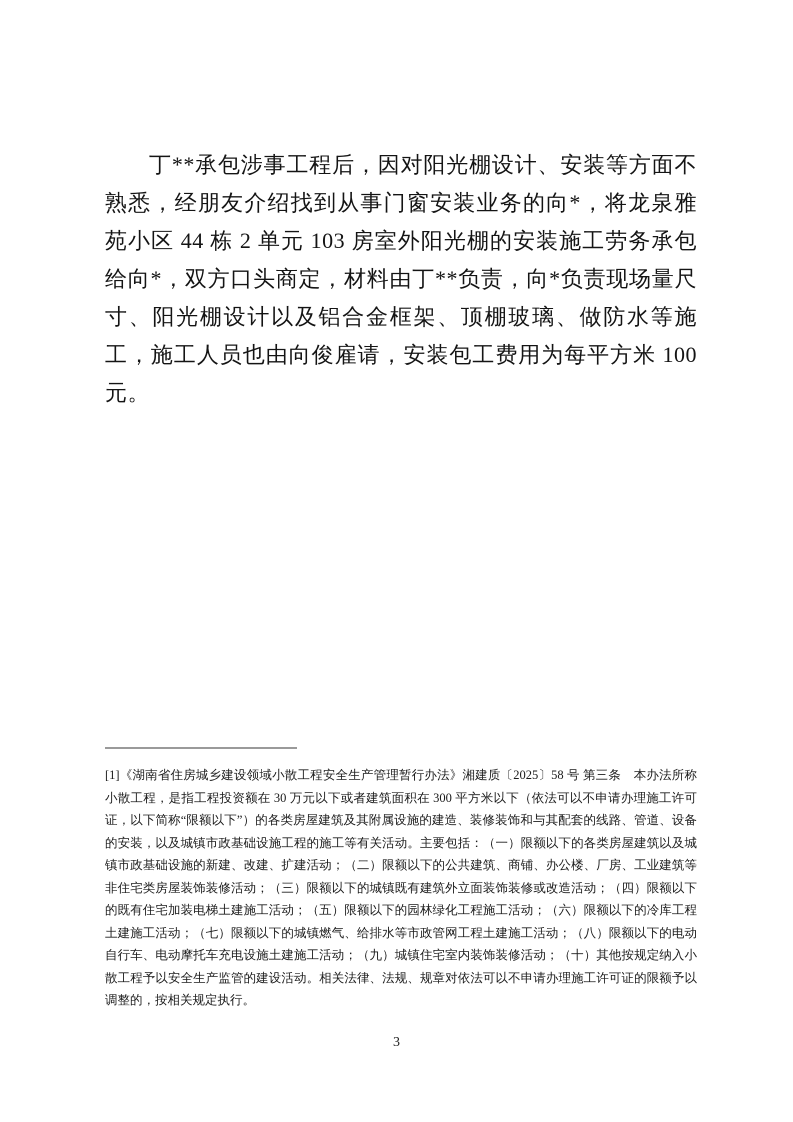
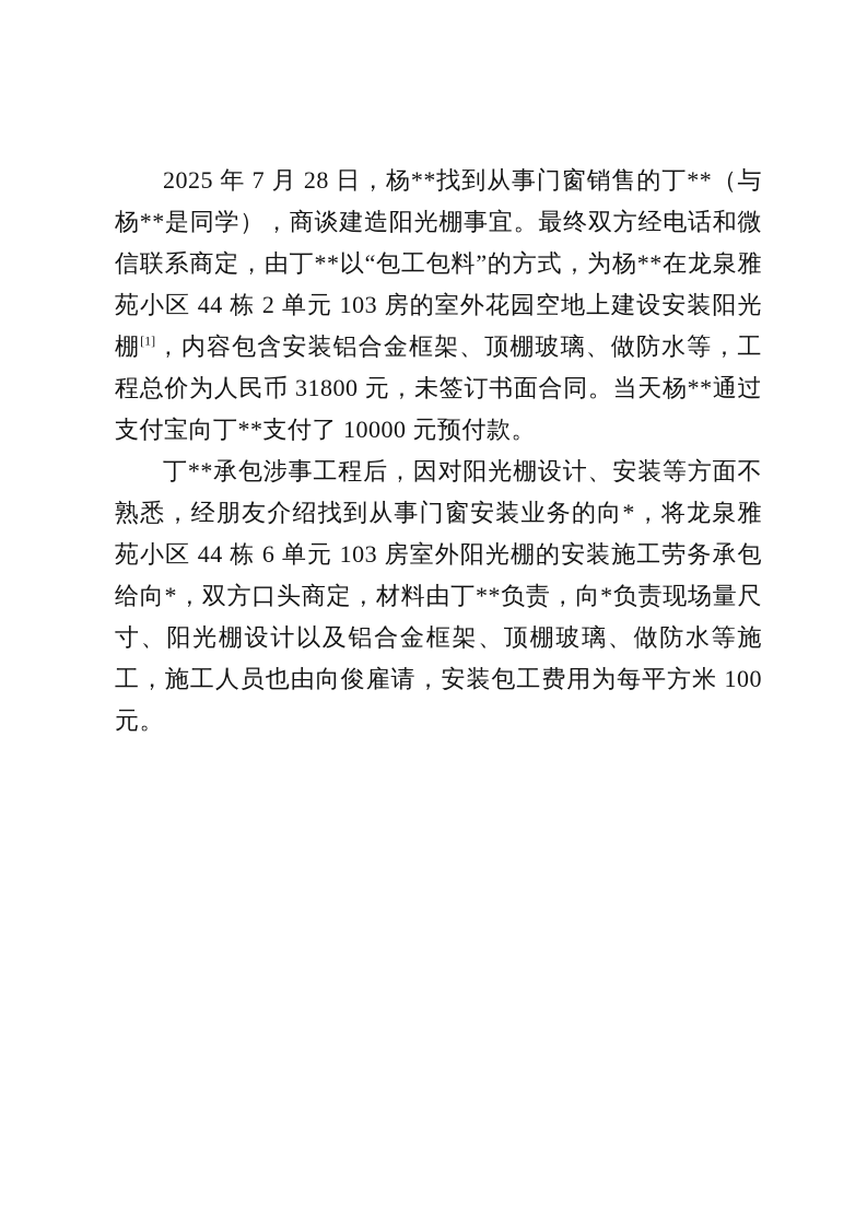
+ 2025 年 7 月 28 日，杨**找到从事门窗销售的丁**（与杨**是同学），商谈建造阳光棚事宜。最终双方经电话和微信联系商定，由丁**以“包工包料”的方式，为杨**在龙泉雅苑小区 44 栋 2 单元 103 房的室外花园空地上建设安装阳光棚[1]，内容包含安装铝合金框架、顶棚玻璃、做防水等，工程总价为人民币 31800 元，未签订书面合同。当天杨**通过支付宝向丁**支付了 10000 元预付款。
- 丁**承包涉事工程后，因对阳光棚设计、安装等方面不熟悉，经朋友介绍找到从事门窗安装业务的向*，将龙泉雅苑小区 44 栋 2 单元 103 房室外阳光棚的安装施工劳务承包给向*，双方口头商定，材料由丁**负责，向*负责现场量尺寸、阳光棚设计以及铝合金框架、顶棚玻璃、做防水等施工，施工人员也由向俊雇请，安装包工费用为每平方米 100 元。
+ 丁**承包涉事工程后，因对阳光棚设计、安装等方面不熟悉，经朋友介绍找到从事门窗安装业务的向*，将龙泉雅苑小区 44 栋 6 单元 103 房室外阳光棚的安装施工劳务承包给向*，双方口头商定，材料由丁**负责，向*负责现场量尺寸、阳光棚设计以及铝合金框架、顶棚玻璃、做防水等施工，施工人员也由向俊雇请，安装包工费用为每平方米 100 元。
- [1]《湖南省住房城乡建设领域小散工程安全生产管理暂行办法》湘建质〔2025〕58 号 第三条 本办法所称小散工程，是指工程投资额在 30 万元以下或者建筑面积在 300 平方米以下（依法可以不申请办理施工许可证，以下简称“限额以下”）的各类房屋建筑及其附属设施的建造、装修装饰和与其配套的线路、管道、设备的安装，以及城镇市政基础设施工程的施工等有关活动。主要包括：（一）限额以下的各类房屋建筑以及城镇市政基础设施的新建、改建、扩建活动；（二）限额以下的公共建筑、商铺、办公楼、厂房、工业建筑等非住宅类房屋装饰装修活动；（三）限额以下的城镇既有建筑外立面装饰装修或改造活动；（四）限额以下的既有住宅加装电梯土建施工活动；（五）限额以下的园林绿化工程施工活动；（六）限额以下的冷库工程土建施工活动；（七）限额以下的城镇燃气、给排水等市政管网工程土建施工活动；（八）限额以下的电动自行车、电动摩托车充电设施土建施工活动；（九）城镇住宅室内装饰装修活动；（十）其他按规定纳入小散工程予以安全生产监管的建设活动。相关法律、法规、规章对依法可以不申请办理施工许可证的限额予以调整的，按相关规定执行。
- 3
